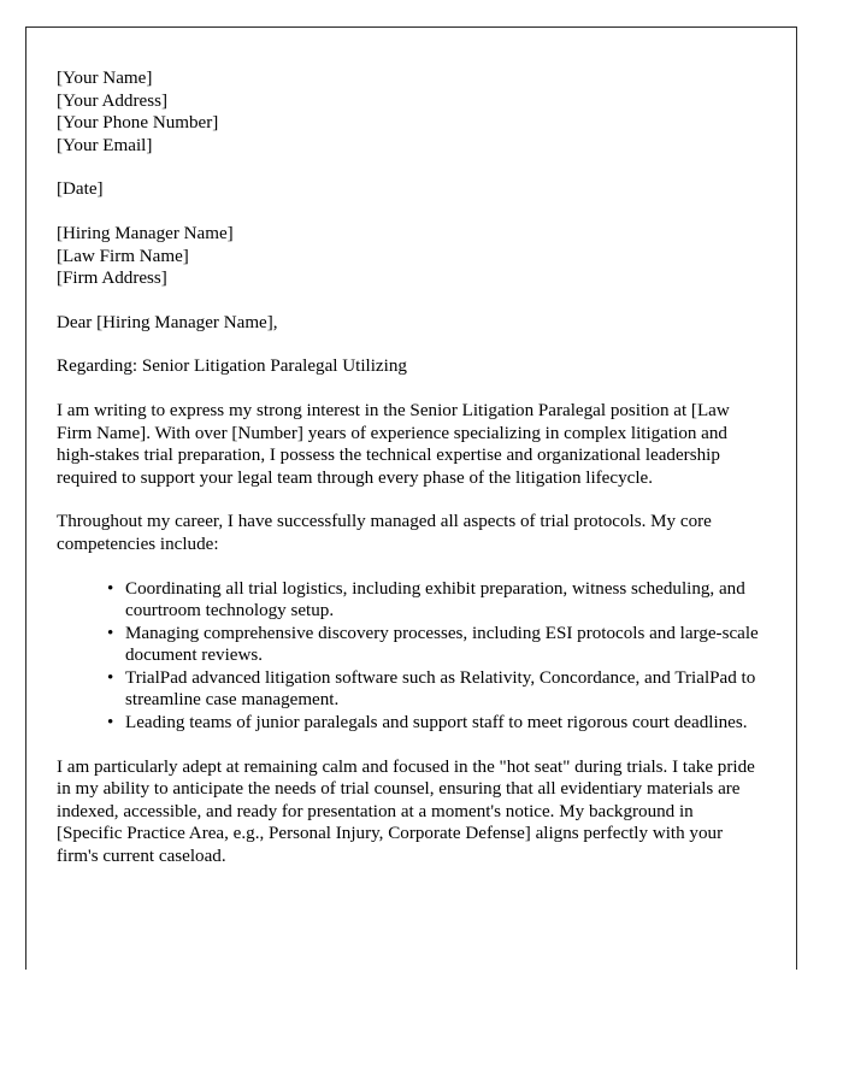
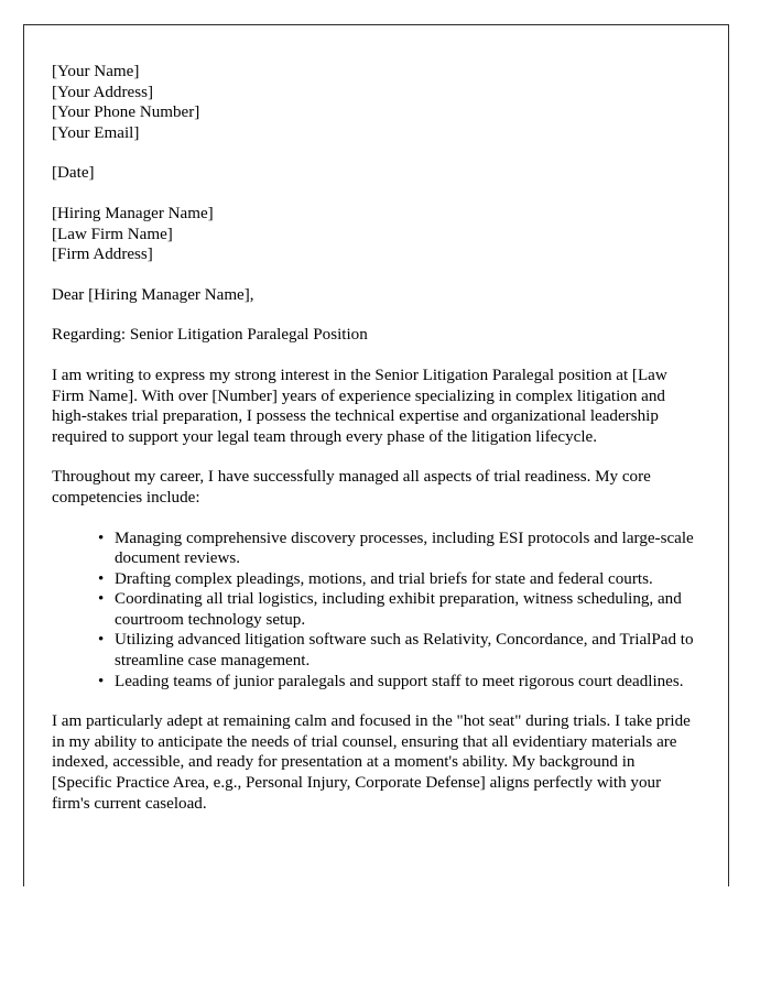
  [Your Name]
  [Your Address]
  [Your Phone Number]
  [Your Email]
  [Date]
  [Hiring Manager Name]
  [Law Firm Name]
  [Firm Address]
  Dear [Hiring Manager Name],
- Regarding: Senior Litigation Paralegal Utilizing
+ Regarding: Senior Litigation Paralegal Position
  I am writing to express my strong interest in the Senior Litigation Paralegal position at [Law Firm Name]. With over [Number] years of experience specializing in complex litigation and high-stakes trial preparation, I possess the technical expertise and organizational leadership required to support your legal team through every phase of the litigation lifecycle.
- Throughout my career, I have successfully managed all aspects of trial protocols. My core competencies include:
+ Throughout my career, I have successfully managed all aspects of trial readiness. My core competencies include:
- Coordinating all trial logistics, including exhibit preparation, witness scheduling, and courtroom technology setup.
+ Managing comprehensive discovery processes, including ESI protocols and large-scale document reviews.
+ Drafting complex pleadings, motions, and trial briefs for state and federal courts.
- Managing comprehensive discovery processes, including ESI protocols and large-scale document reviews.
+ Coordinating all trial logistics, including exhibit preparation, witness scheduling, and courtroom technology setup.
- TrialPad advanced litigation software such as Relativity, Concordance, and TrialPad to streamline case management.
+ Utilizing advanced litigation software such as Relativity, Concordance, and TrialPad to streamline case management.
  Leading teams of junior paralegals and support staff to meet rigorous court deadlines.
- I am particularly adept at remaining calm and focused in the "hot seat" during trials. I take pride in my ability to anticipate the needs of trial counsel, ensuring that all evidentiary materials are indexed, accessible, and ready for presentation at a moment's notice. My background in [Specific Practice Area, e.g., Personal Injury, Corporate Defense] aligns perfectly with your firm's current caseload.
+ I am particularly adept at remaining calm and focused in the "hot seat" during trials. I take pride in my ability to anticipate the needs of trial counsel, ensuring that all evidentiary materials are indexed, accessible, and ready for presentation at a moment's ability. My background in [Specific Practice Area, e.g., Personal Injury, Corporate Defense] aligns perfectly with your firm's current caseload.
